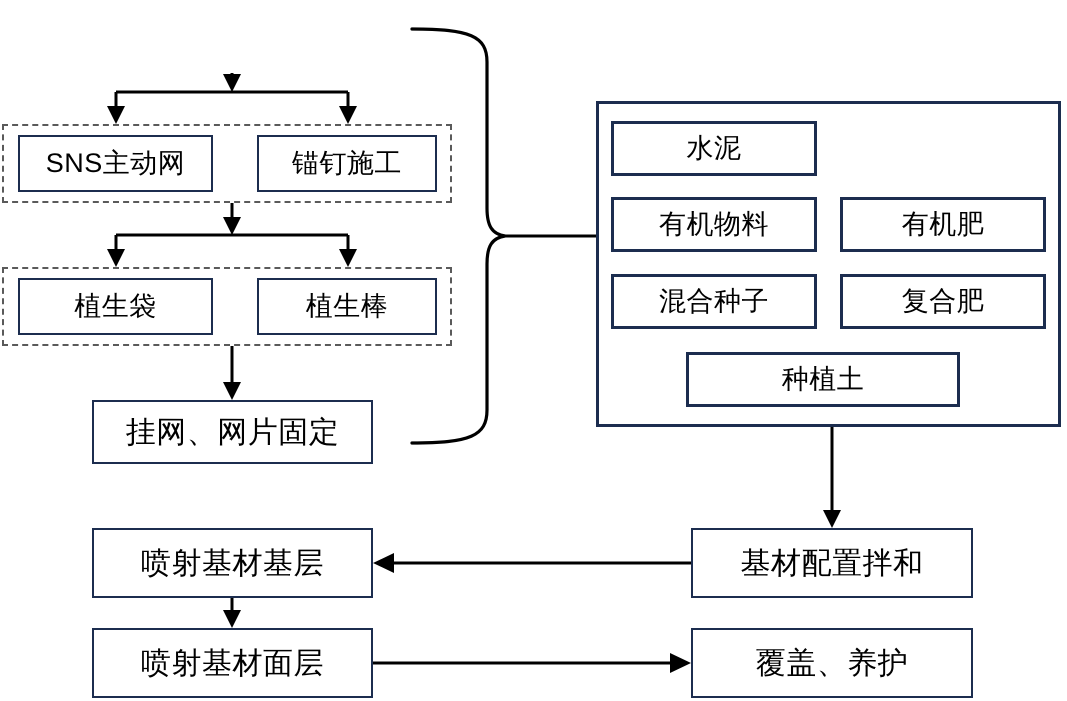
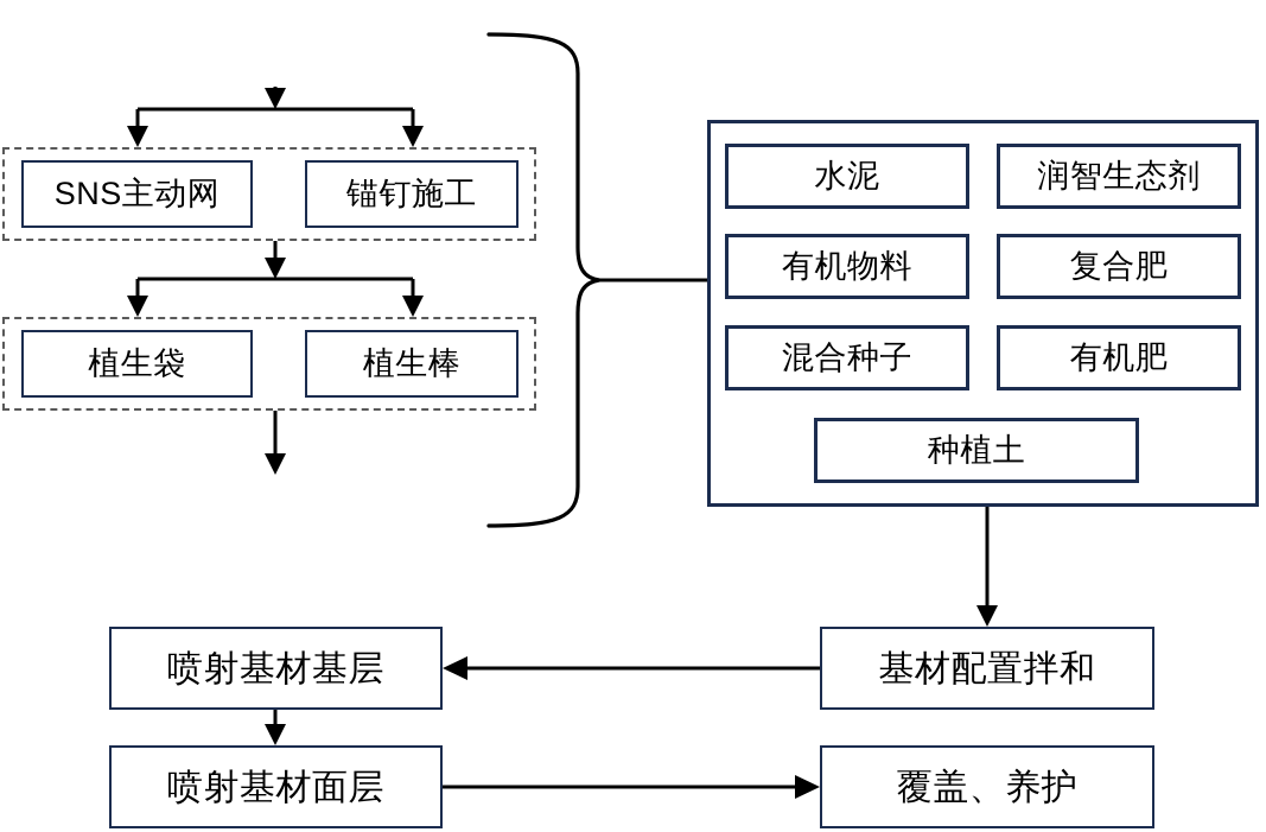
  SNS主动网
  锚钉施工
  植生袋
  植生棒
- 挂网、网片固定
  水泥
+ 润智生态剂
  有机物料
- 有机肥
+ 复合肥
  混合种子
- 复合肥
+ 有机肥
  种植土
  喷射基材基层
  喷射基材面层
  基材配置拌和
  覆盖、养护
